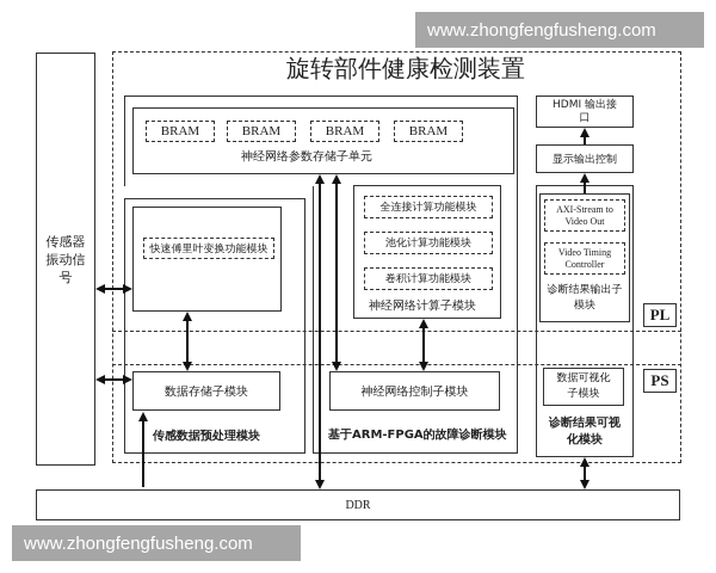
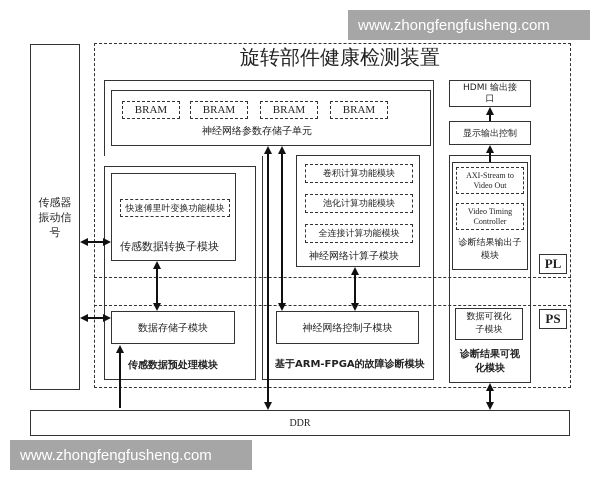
  www.zhongfengfusheng.com
  传感器振动信号
  旋转部件健康检测装置
  PL
  PS
  BRAM
  BRAM
  BRAM
  BRAM
  神经网络参数存储子单元
  快速傅里叶变换功能模块
+ 传感数据转换子模块
  数据存储子模块
  传感数据预处理模块
- 全连接计算功能模块
+ 卷积计算功能模块
  池化计算功能模块
- 卷积计算功能模块
+ 全连接计算功能模块
  神经网络计算子模块
  神经网络控制子模块
  基于ARM-FPGA的故障诊断模块
  HDMI 输出接口
  显示输出控制
  AXI-Stream to Video Out
  Video Timing Controller
  诊断结果输出子模块
  数据可视化子模块
  诊断结果可视化模块
  DDR
  www.zhongfengfusheng.com
